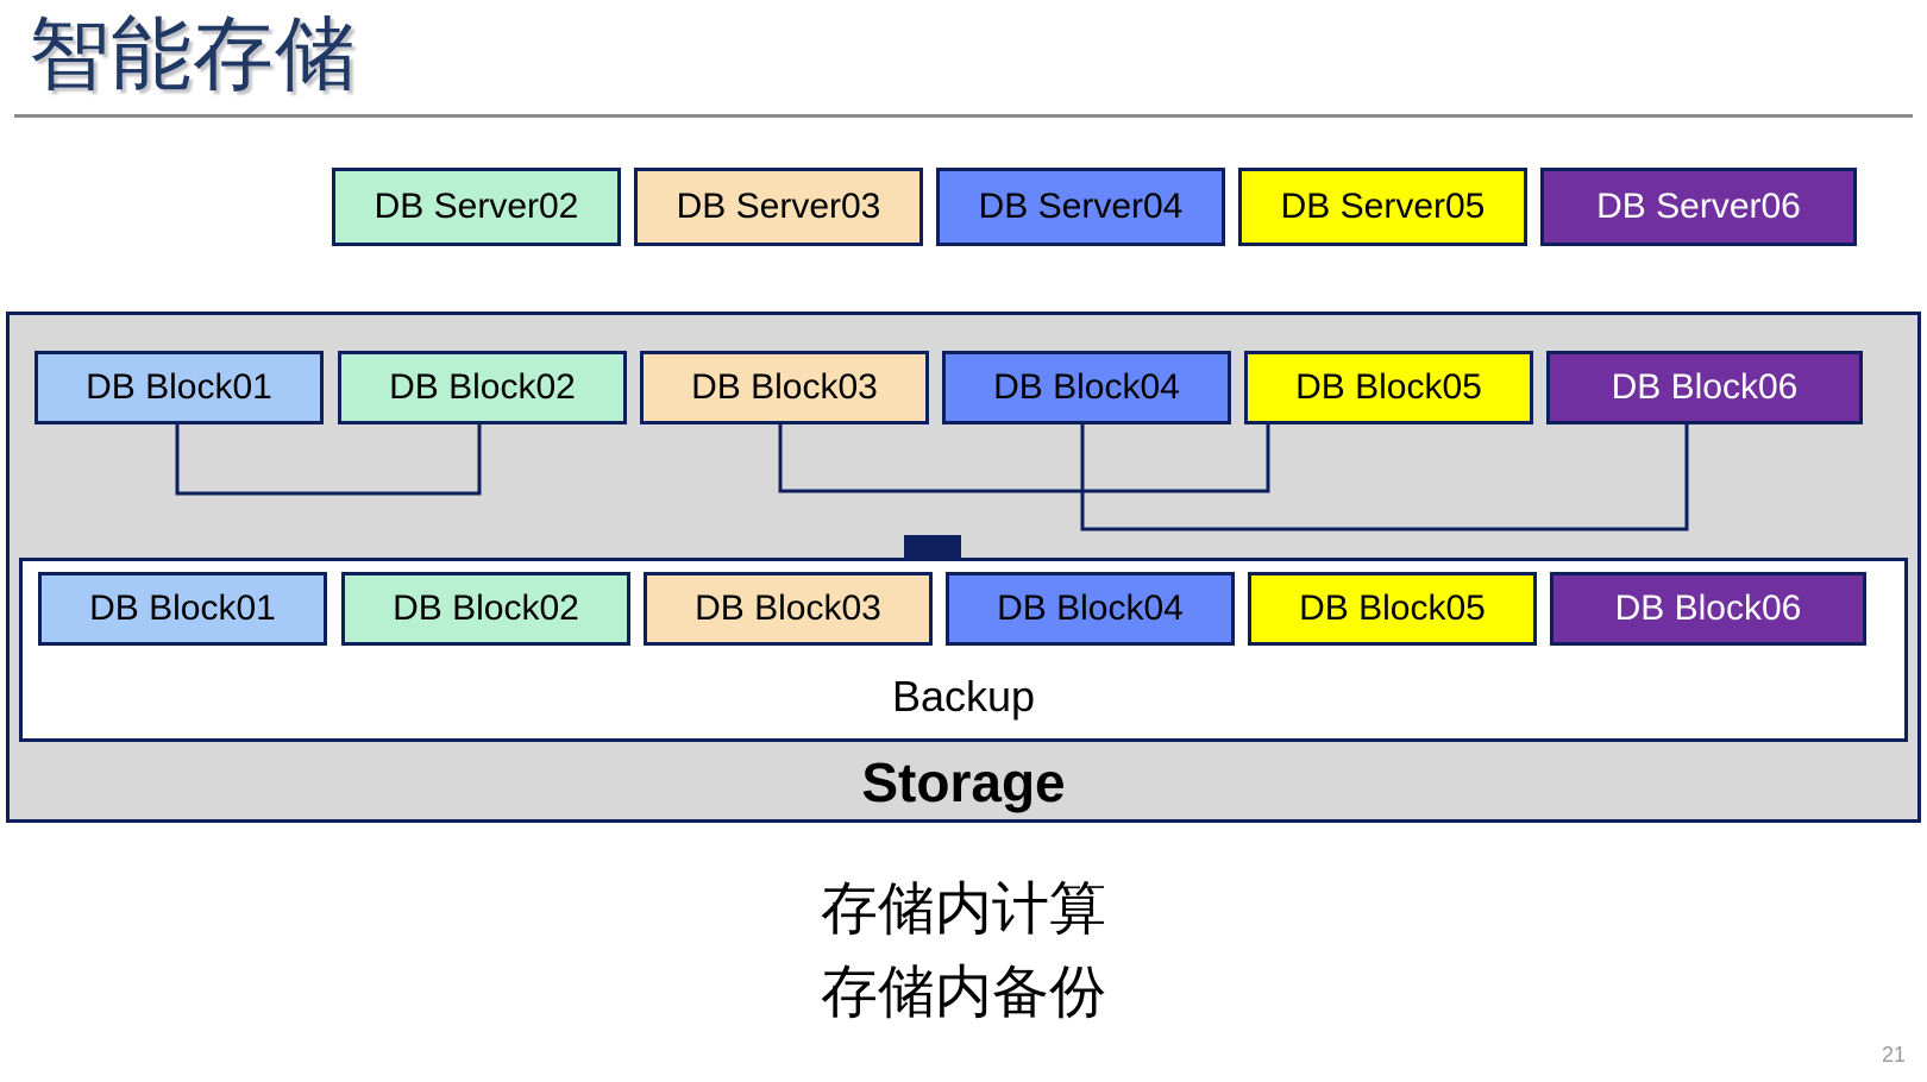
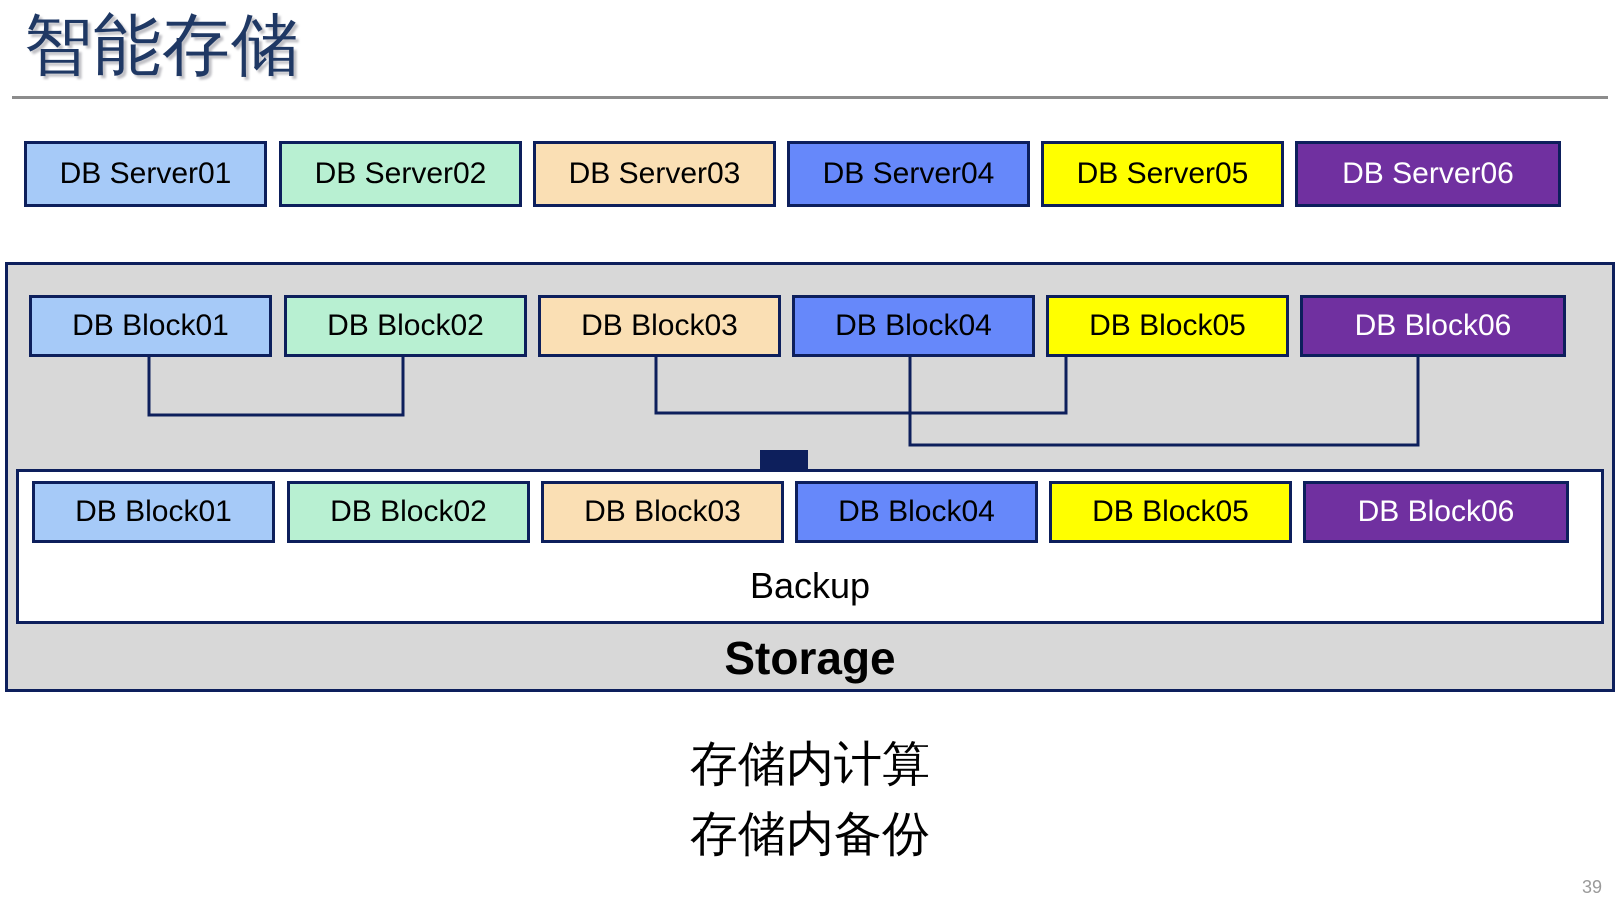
  智能存储
+ DB Server01
  DB Server02
  DB Server03
  DB Server04
  DB Server05
  DB Server06
  Backup
  DB Block01
  DB Block02
  DB Block03
  DB Block04
  DB Block05
  DB Block06
  Storage
  DB Block01
  DB Block02
  DB Block03
  DB Block04
  DB Block05
  DB Block06
  存储内计算
  存储内备份
- 21
+ 39
